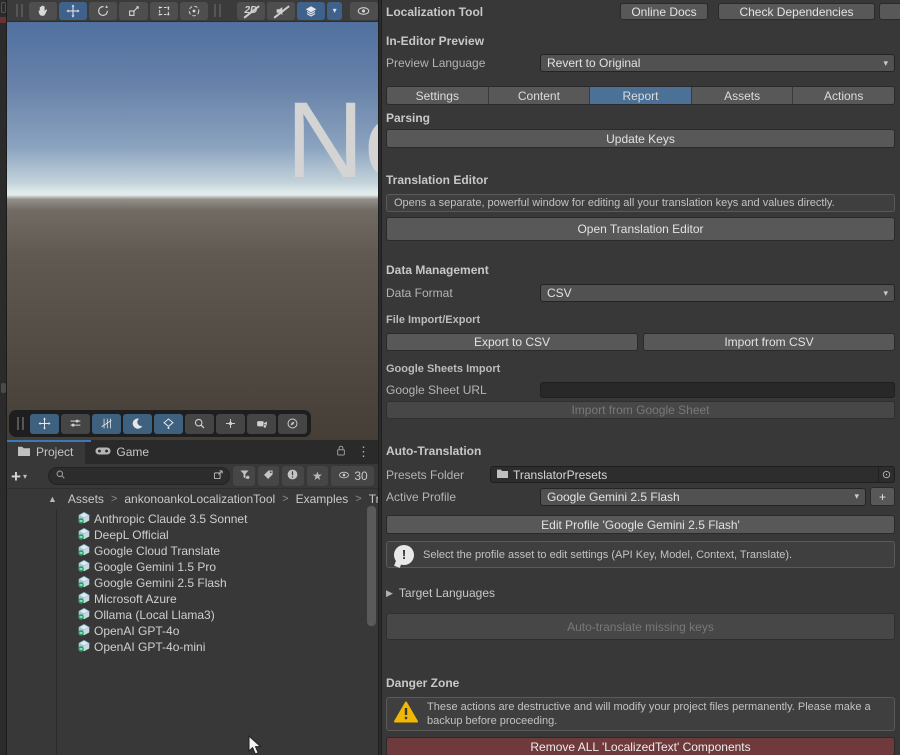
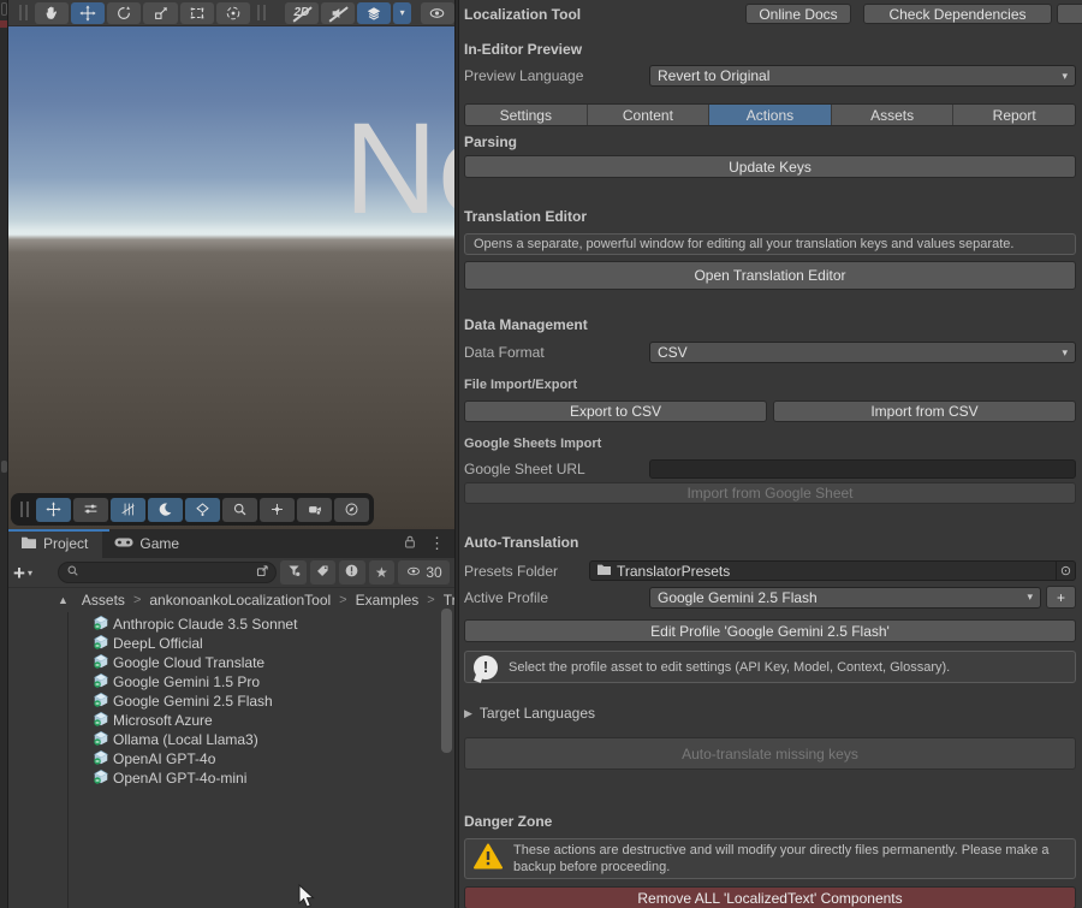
  ▾
  Project
  Game
  ⋮
  +
  ▾
  ★
  30
  ▲
  Assets
  >
  ankonoankoLocalizationTool
  >
  Examples
  >
  Anthropic Claude 3.5 Sonnet
  DeepL Official
  Google Cloud Translate
  Google Gemini 1.5 Pro
  Google Gemini 2.5 Flash
  Microsoft Azure
  Ollama (Local Llama3)
  OpenAI GPT-4o
  OpenAI GPT-4o-mini
  Localization Tool
  Online Docs
  Check Dependencies
  In-Editor Preview
  Preview Language
  Revert to Original
  ▾
  Settings
  Content
- Report
+ Actions
  Assets
- Actions
+ Report
  Parsing
  Update Keys
  Translation Editor
- Opens a separate, powerful window for editing all your translation keys and values directly.
+ Opens a separate, powerful window for editing all your translation keys and values separate.
  Open Translation Editor
  Data Management
  Data Format
  CSV
  ▾
  File Import/Export
  Export to CSV
  Import from CSV
  Google Sheets Import
  Google Sheet URL
  Import from Google Sheet
  Auto-Translation
  Presets Folder
  TranslatorPresets
  ⊙
  Active Profile
  Google Gemini 2.5 Flash
  ▾
  +
  Edit Profile 'Google Gemini 2.5 Flash'
  !
- Select the profile asset to edit settings (API Key, Model, Context, Translate).
+ Select the profile asset to edit settings (API Key, Model, Context, Glossary).
  ▶
  Target Languages
  Auto-translate missing keys
  Danger Zone
- These actions are destructive and will modify your project files permanently. Please make a backup before proceeding.
+ These actions are destructive and will modify your directly files permanently. Please make a backup before proceeding.
  Remove ALL 'LocalizedText' Components
